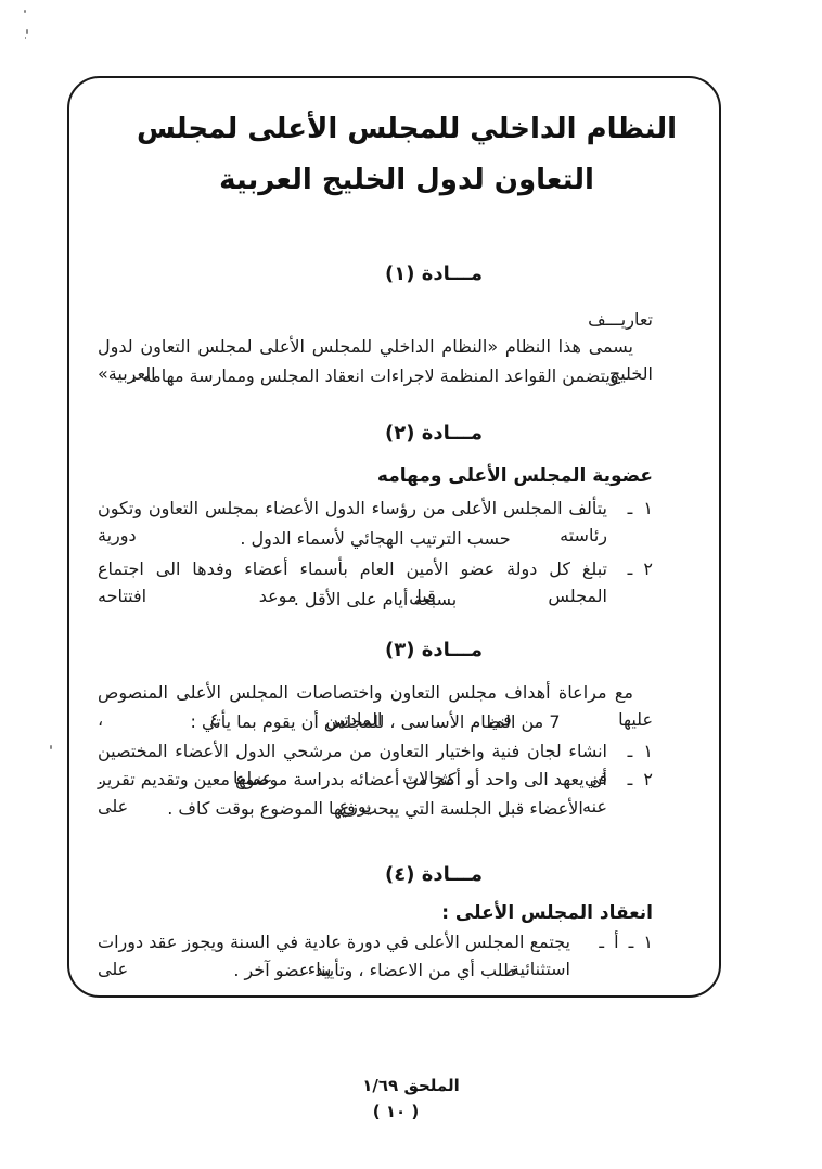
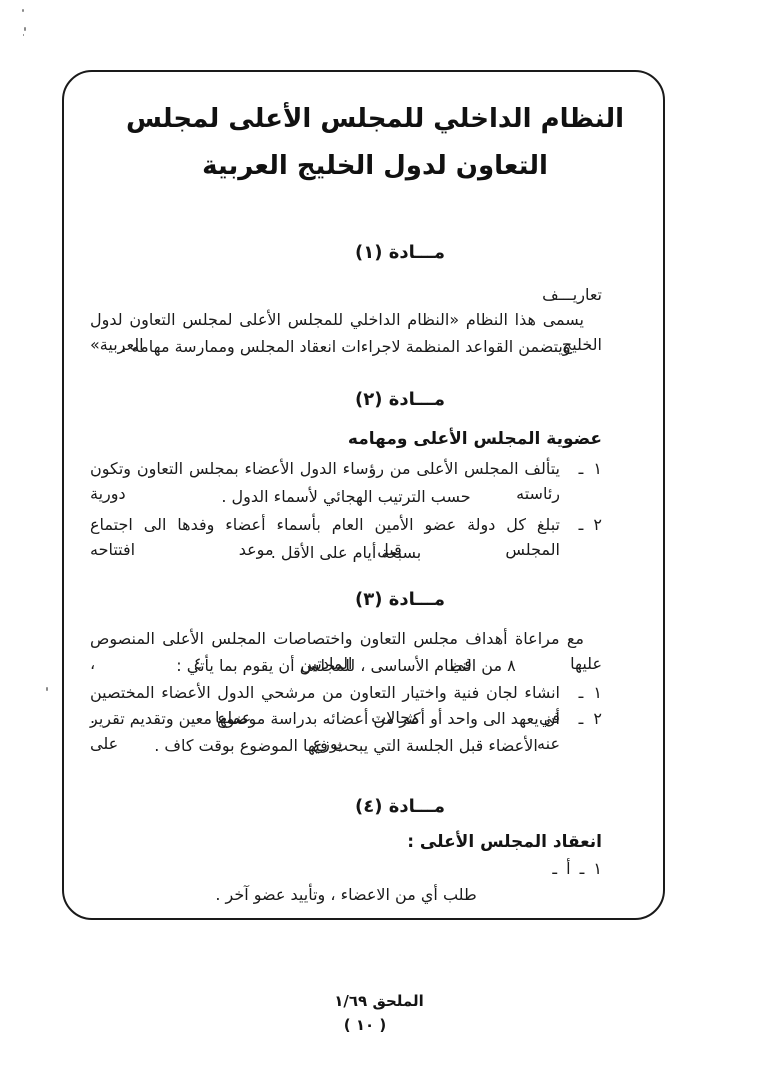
  النظام الداخلي للمجلس الأعلى لمجلس
  التعاون لدول الخليج العربية
  مـــادة (١)
  تعاريـــف
  يسمى هذا النظام «النظام الداخلي للمجلس الأعلى لمجلس التعاون لدول الخليج العربية»
  ويتضمن القواعد المنظمة لاجراءات انعقاد المجلس وممارسة مهامه .
  مـــادة (٢)
  عضوية المجلس الأعلى ومهامه
  ١ ـ
  يتألف المجلس الأعلى من رؤساء الدول الأعضاء بمجلس التعاون وتكون رئاسته دورية
  حسب الترتيب الهجائي لأسماء الدول .
  ٢ ـ
  تبلغ كل دولة عضو الأمين العام بأسماء أعضاء وفدها الى اجتماع المجلس قبل موعد افتتاحه
  بسبعة أيام على الأقل .
  مـــادة (٣)
  مع مراعاة أهداف مجلس التعاون واختصاصات المجلس الأعلى المنصوص عليها في المادتين ٤ ،
- 7 من النظام الأساسى ، للمجلس أن يقوم بما يأتي :
+ ٨ من النظام الأساسى ، للمجلس أن يقوم بما يأتي :
  ١ ـ
  انشاء لجان فنية واختيار التعاون من مرشحي الدول الأعضاء المختصين في مجالات عملها .
  ٢ ـ
  أن يعهد الى واحد أو أكثر من أعضائه بدراسة موضوع معين وتقديم تقرير عنه يوزع على
  الأعضاء قبل الجلسة التي يبحث فيها الموضوع بوقت كاف .
  مـــادة (٤)
  انعقاد المجلس الأعلى :
  ١ ـ أ ـ
- يجتمع المجلس الأعلى في دورة عادية في السنة ويجوز عقد دورات استثنائية بناء على
  طلب أي من الاعضاء ، وتأييد عضو آخر .
  الملحق ١/٦٩
  ( ١٠ )
